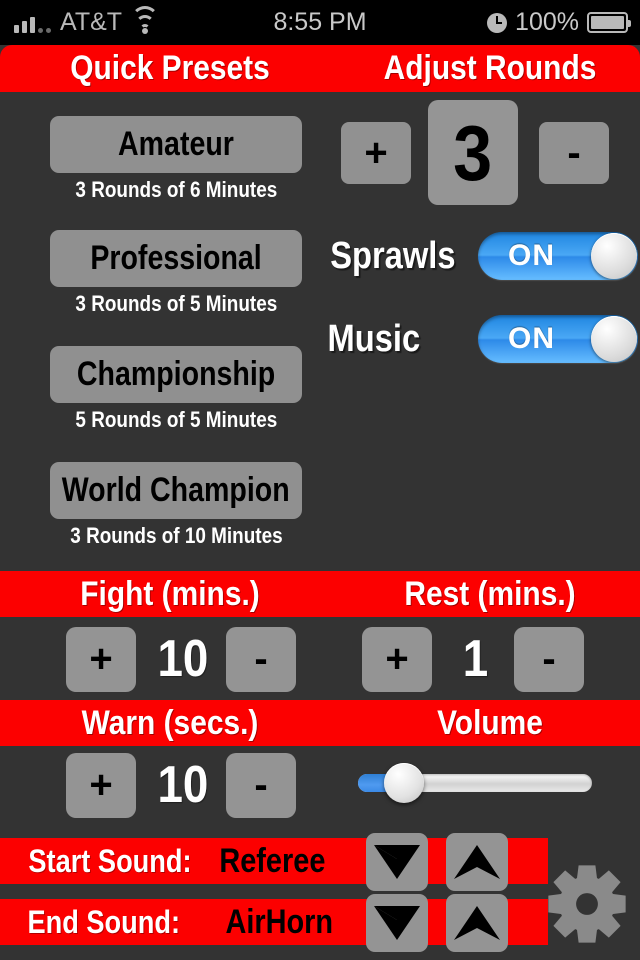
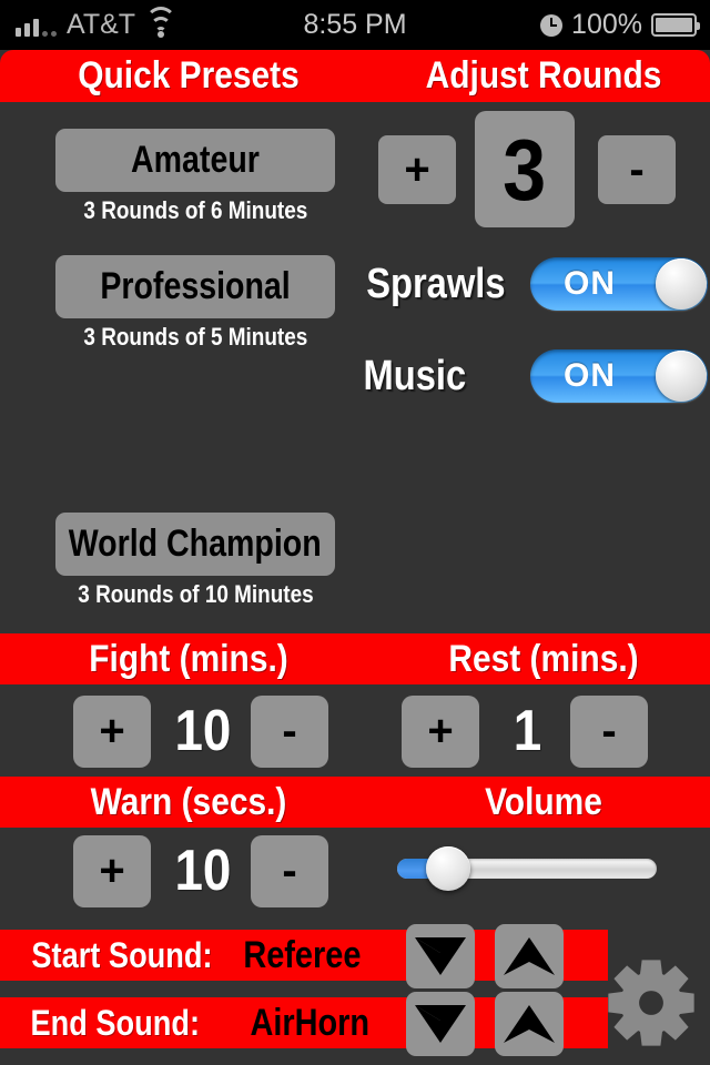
  AT&T
  8:55 PM
  100%
  Quick Presets
  Adjust Rounds
  Amateur
  3 Rounds of 6 Minutes
  Professional
  3 Rounds of 5 Minutes
- Championship
- 5 Rounds of 5 Minutes
  World Champion
  3 Rounds of 10 Minutes
  +
  3
  -
  Sprawls
  ON
  Music
  ON
  Fight (mins.)
  Rest (mins.)
  +
  10
  -
  +
  1
  -
  Warn (secs.)
  Volume
  +
  10
  -
  Start Sound:
  Referee
  End Sound:
  AirHorn
